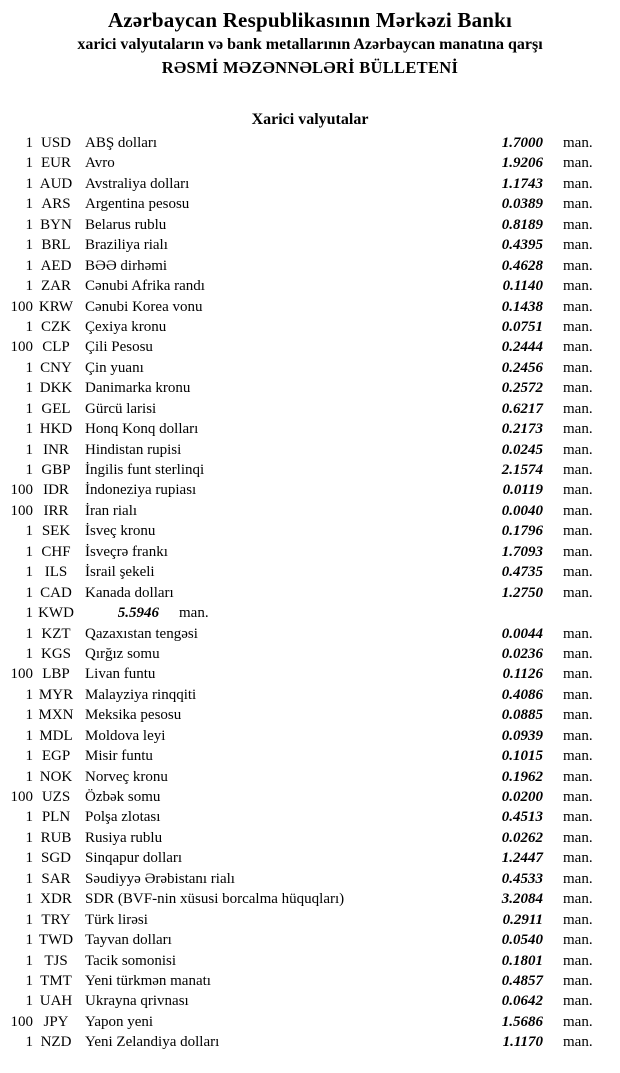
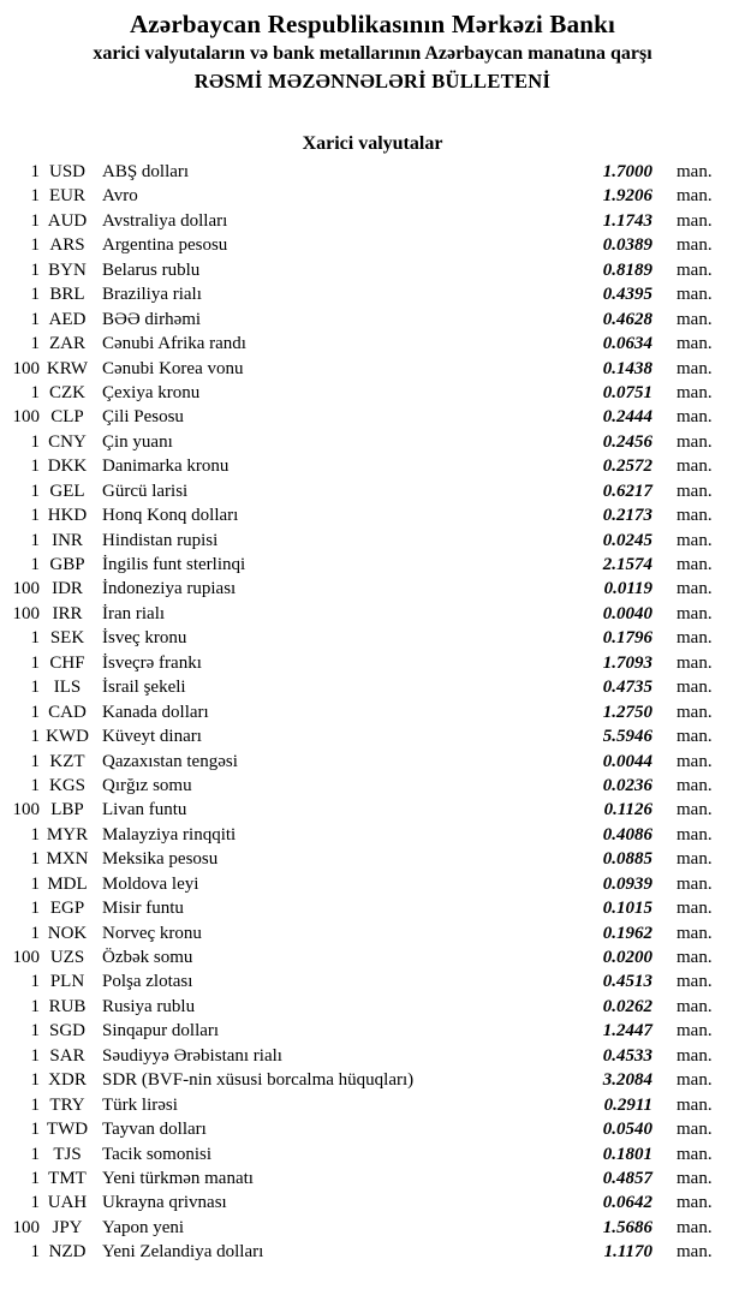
  Azərbaycan Respublikasının Mərkəzi Bankı
  xarici valyutaların və bank metallarının Azərbaycan manatına qarşı
  RƏSMİ MƏZƏNNƏLƏRİ BÜLLETENİ
  Xarici valyutalar
  1
  USD
  ABŞ dolları
  1.7000
  man.
  1
  EUR
  Avro
  1.9206
  man.
  1
  AUD
  Avstraliya dolları
  1.1743
  man.
  1
  ARS
  Argentina pesosu
  0.0389
  man.
  1
  BYN
  Belarus rublu
  0.8189
  man.
  1
  BRL
  Braziliya rialı
  0.4395
  man.
  1
  AED
  BƏƏ dirhəmi
  0.4628
  man.
  1
  ZAR
  Cənubi Afrika randı
- 0.1140
+ 0.0634
  man.
  100
  KRW
  Cənubi Korea vonu
  0.1438
  man.
  1
  CZK
  Çexiya kronu
  0.0751
  man.
  100
  CLP
  Çili Pesosu
  0.2444
  man.
  1
  CNY
  Çin yuanı
  0.2456
  man.
  1
  DKK
  Danimarka kronu
  0.2572
  man.
  1
  GEL
  Gürcü larisi
  0.6217
  man.
  1
  HKD
  Honq Konq dolları
  0.2173
  man.
  1
  INR
  Hindistan rupisi
  0.0245
  man.
  1
  GBP
  İngilis funt sterlinqi
  2.1574
  man.
  100
  IDR
  İndoneziya rupiası
  0.0119
  man.
  100
  IRR
  İran rialı
  0.0040
  man.
  1
  SEK
  İsveç kronu
  0.1796
  man.
  1
  CHF
  İsveçrə frankı
  1.7093
  man.
  1
  ILS
  İsrail şekeli
  0.4735
  man.
  1
  CAD
  Kanada dolları
  1.2750
  man.
  1
  KWD
+ Küveyt dinarı
  5.5946
  man.
  1
  KZT
  Qazaxıstan tengəsi
  0.0044
  man.
  1
  KGS
  Qırğız somu
  0.0236
  man.
  100
  LBP
  Livan funtu
  0.1126
  man.
  1
  MYR
  Malayziya rinqqiti
  0.4086
  man.
  1
  MXN
  Meksika pesosu
  0.0885
  man.
  1
  MDL
  Moldova leyi
  0.0939
  man.
  1
  EGP
  Misir funtu
  0.1015
  man.
  1
  NOK
  Norveç kronu
  0.1962
  man.
  100
  UZS
  Özbək somu
  0.0200
  man.
  1
  PLN
  Polşa zlotası
  0.4513
  man.
  1
  RUB
  Rusiya rublu
  0.0262
  man.
  1
  SGD
  Sinqapur dolları
  1.2447
  man.
  1
  SAR
  Səudiyyə Ərəbistanı rialı
  0.4533
  man.
  1
  XDR
  SDR (BVF-nin xüsusi borcalma hüquqları)
  3.2084
  man.
  1
  TRY
  Türk lirəsi
  0.2911
  man.
  1
  TWD
  Tayvan dolları
  0.0540
  man.
  1
  TJS
  Tacik somonisi
  0.1801
  man.
  1
  TMT
  Yeni türkmən manatı
  0.4857
  man.
  1
  UAH
  Ukrayna qrivnası
  0.0642
  man.
  100
  JPY
  Yapon yeni
  1.5686
  man.
  1
  NZD
  Yeni Zelandiya dolları
  1.1170
  man.
